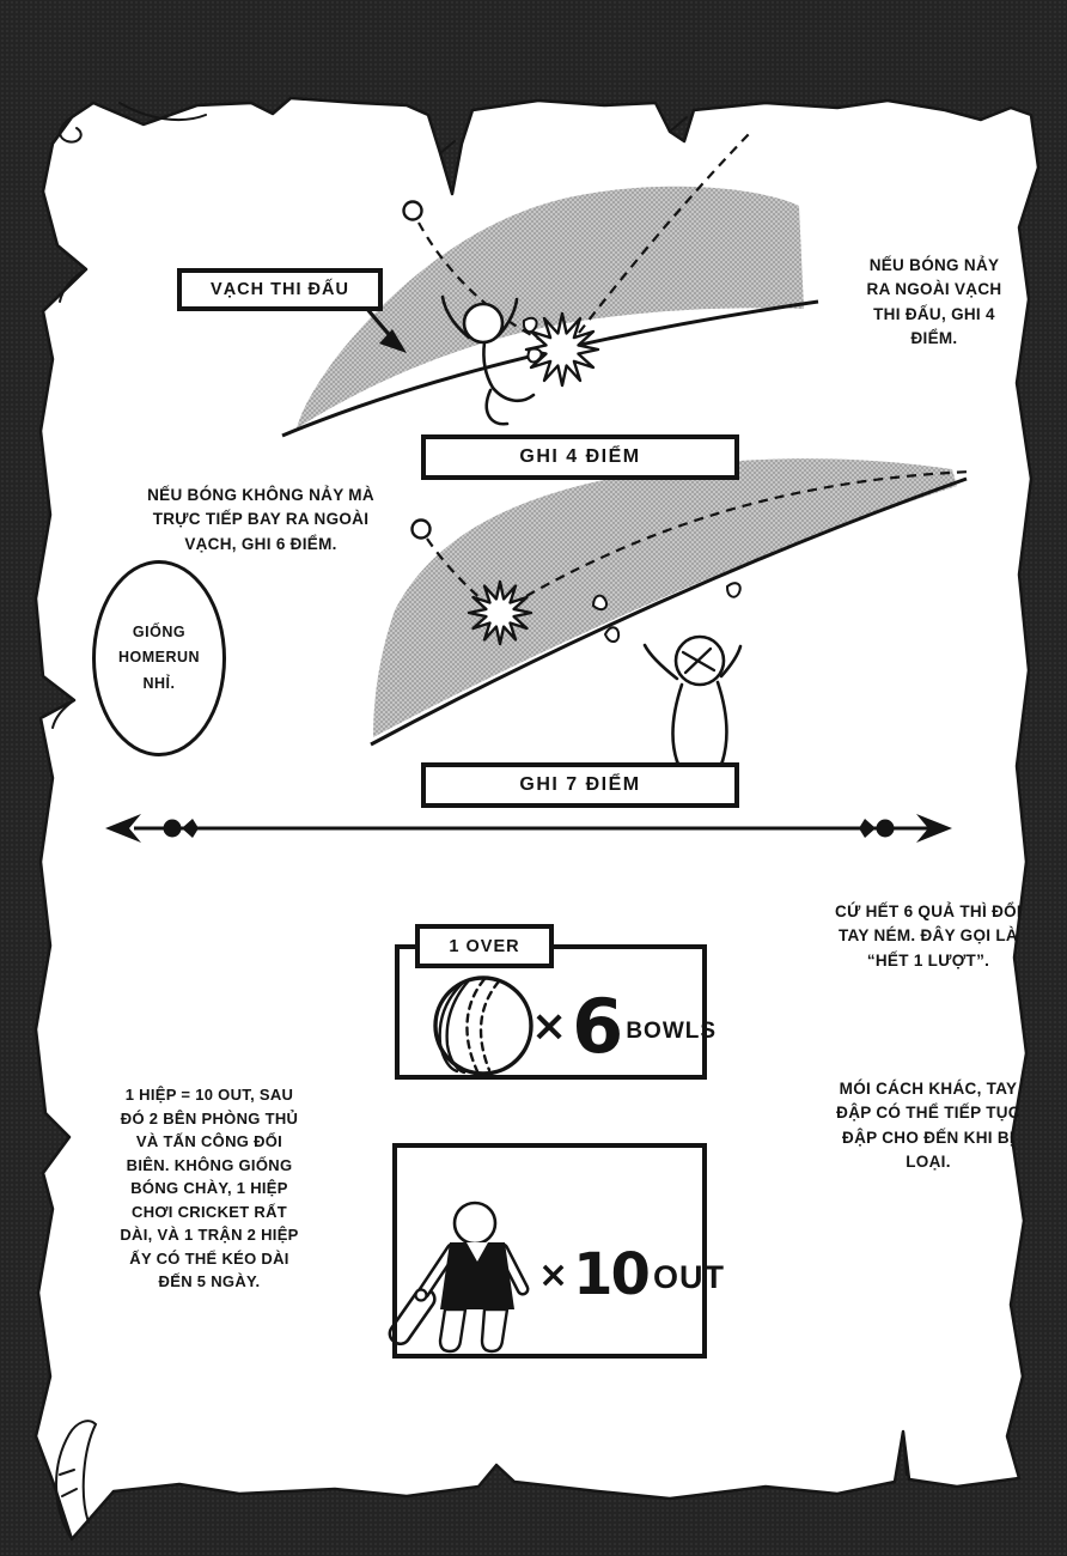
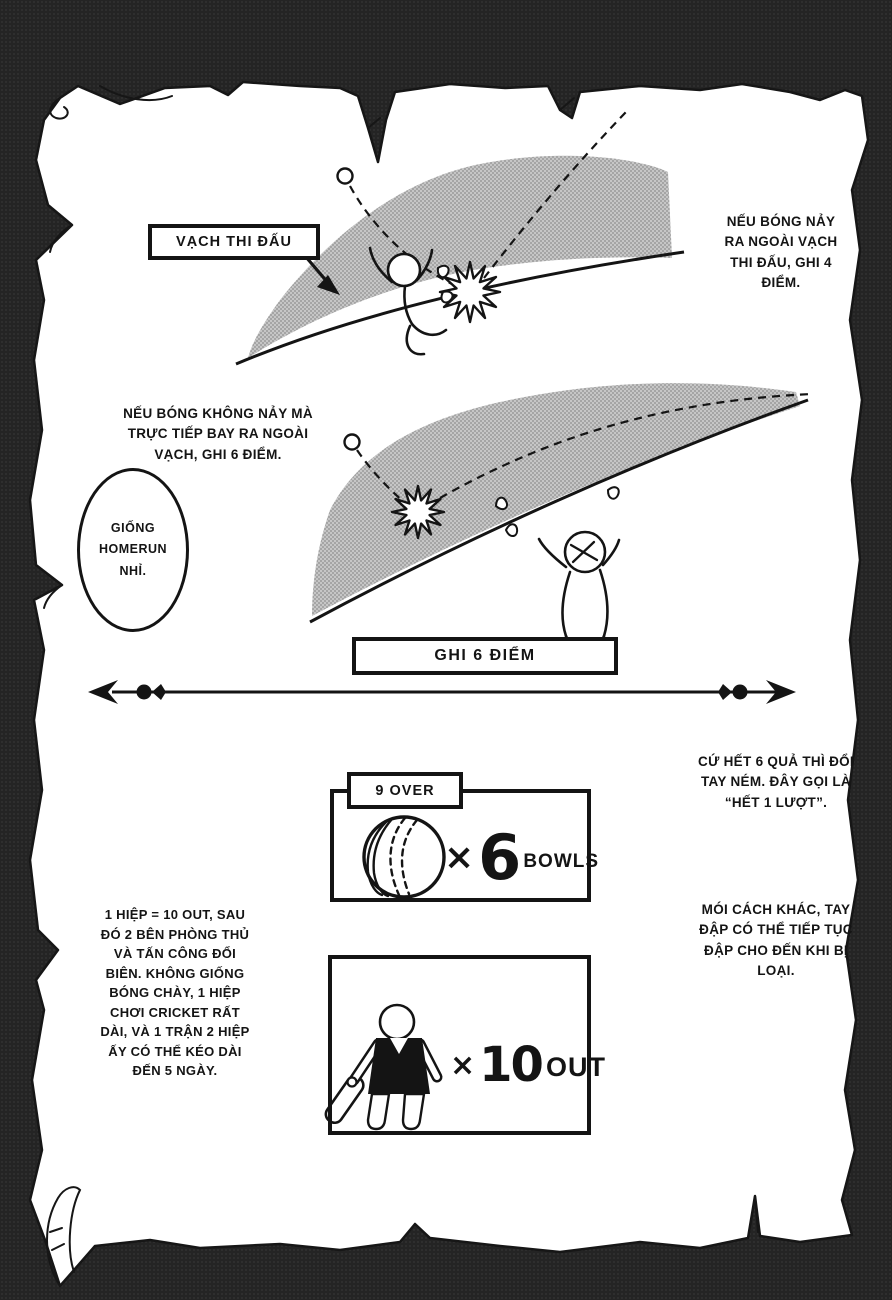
  VẠCH THI ĐẤU
  NẾU BÓNG NẢY
  RA NGOÀI VẠCH
  THI ĐẤU, GHI 4
  ĐIỂM.
- GHI 4 ĐIỂM
  NẾU BÓNG KHÔNG NẢY MÀ
  TRỰC TIẾP BAY RA NGOÀI
  VẠCH, GHI 6 ĐIỂM.
  GIỐNG
  HOMERUN
  NHỈ.
- GHI 7 ĐIỂM
+ GHI 6 ĐIỂM
- 1 OVER
+ 9 OVER
  ×
  6
  BOWLS
  CỨ HẾT 6 QUẢ THÌ ĐỔI
  TAY NÉM. ĐÂY GỌI LÀ
  “HẾT 1 LƯỢT”.
  ×
  10
  OUT
  1 HIỆP = 10 OUT, SAU
  ĐÓ 2 BÊN PHÒNG THỦ
  VÀ TẤN CÔNG ĐỔI
  BIÊN. KHÔNG GIỐNG
  BÓNG CHÀY, 1 HIỆP
  CHƠI CRICKET RẤT
  DÀI, VÀ 1 TRẬN 2 HIỆP
  ẤY CÓ THỂ KÉO DÀI
  ĐẾN 5 NGÀY.
  MÓI CÁCH KHÁC, TAY
  ĐẬP CÓ THỂ TIẾP TỤC
  ĐẬP CHO ĐẾN KHI BỊ
  LOẠI.
